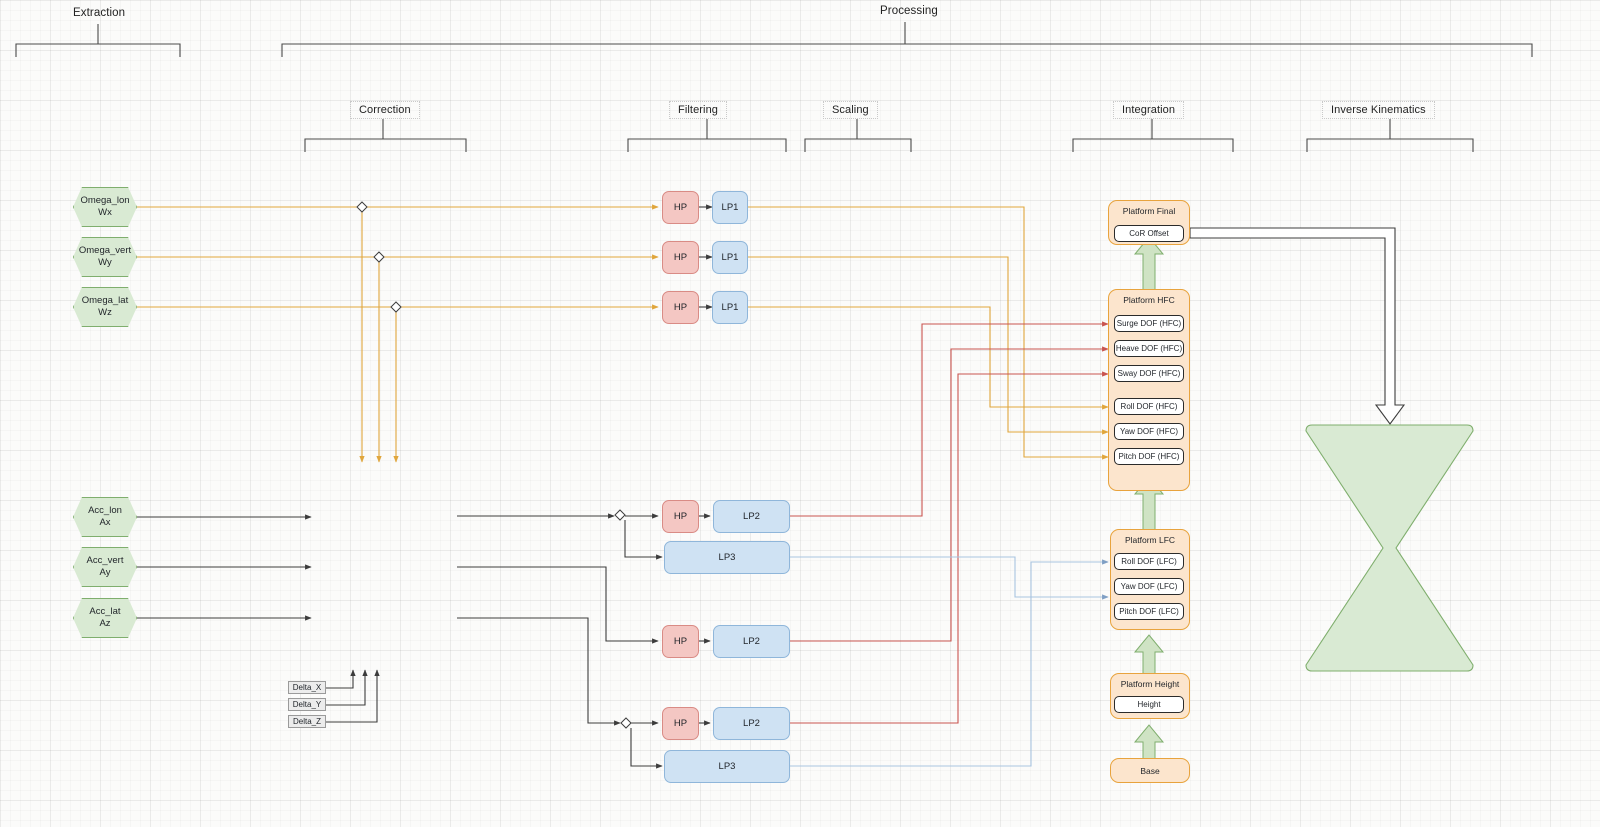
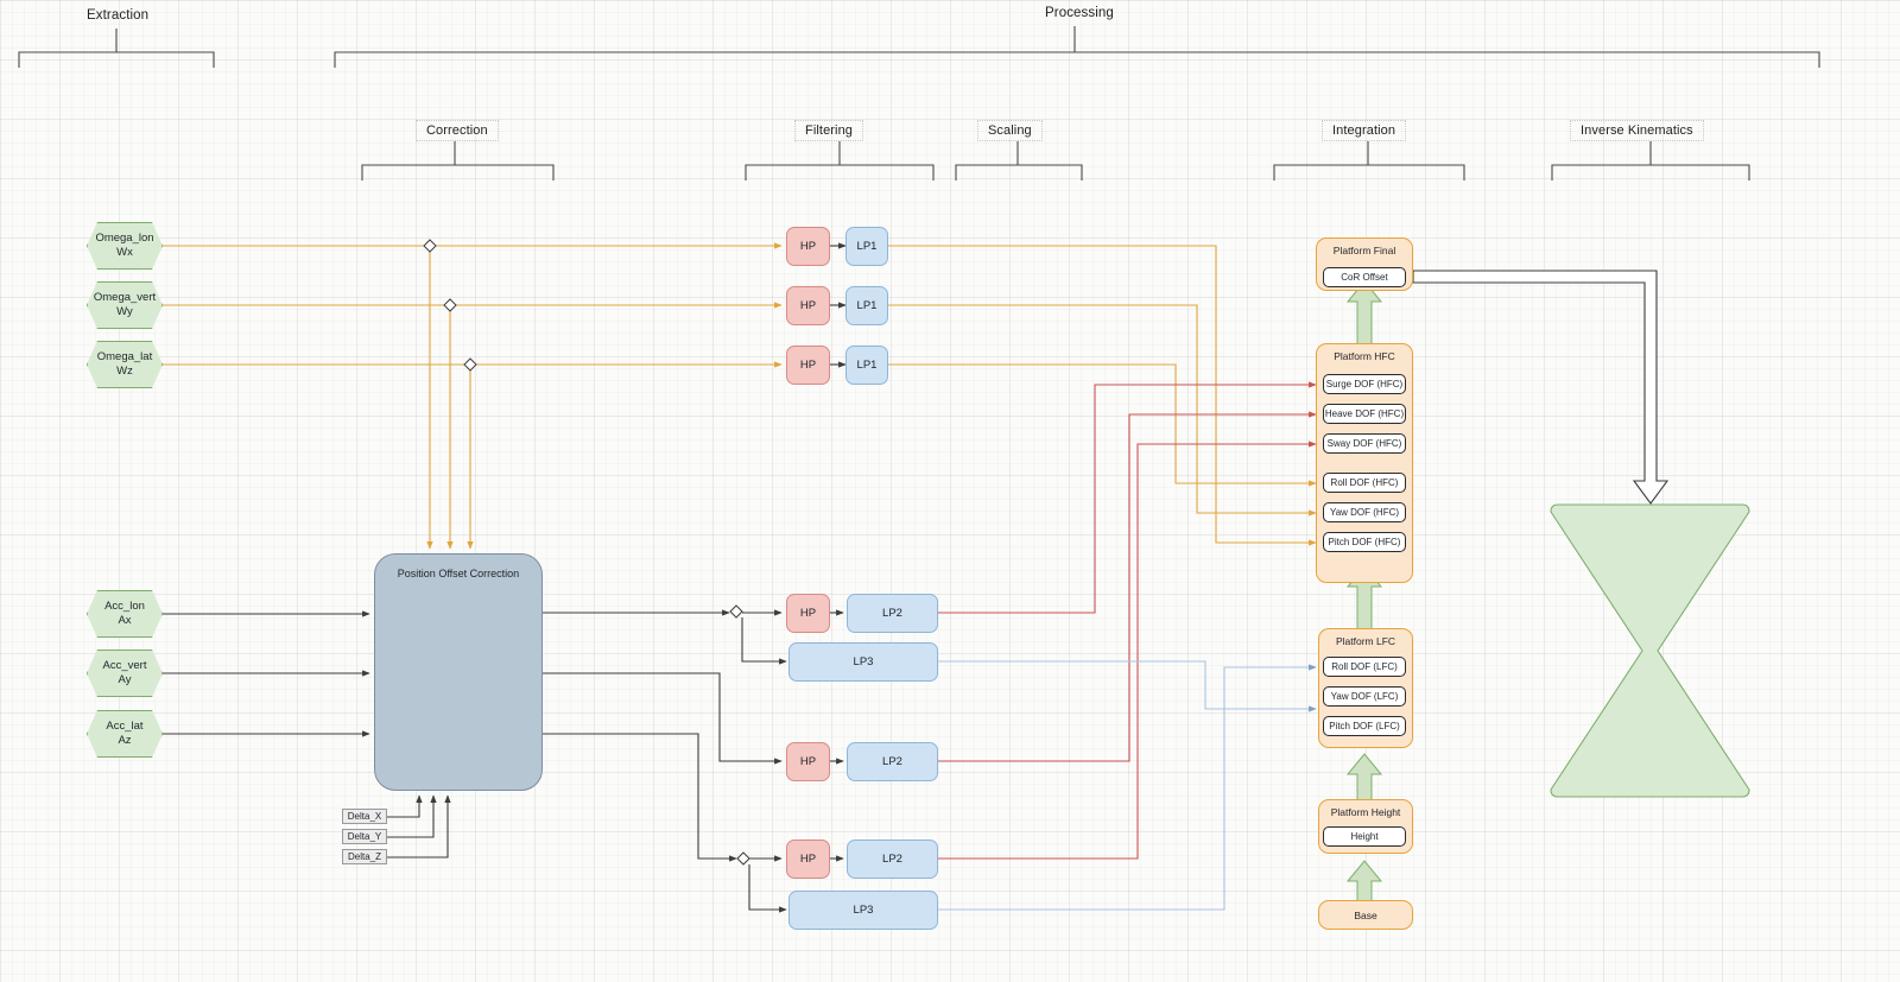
  Extraction
  Processing
  Correction
  Filtering
  Scaling
  Integration
  Inverse Kinematics
  Omega_lon
  Wx
  Omega_vert
  Wy
  Omega_lat
  Wz
  Acc_lon
  Ax
  Acc_vert
  Ay
  Acc_lat
  Az
+ Position Offset Correction
  Delta_X
  Delta_Y
  Delta_Z
  HP
  LP1
  HP
  LP1
  HP
  LP1
  HP
  LP2
  LP3
  HP
  LP2
  HP
  LP2
  LP3
  Platform Final
  CoR Offset
  Platform HFC
  Surge DOF (HFC)
  Heave DOF (HFC)
  Sway DOF (HFC)
  Roll DOF (HFC)
  Yaw DOF (HFC)
  Pitch DOF (HFC)
  Platform LFC
  Roll DOF (LFC)
  Yaw DOF (LFC)
  Pitch DOF (LFC)
  Platform Height
  Height
  Base
